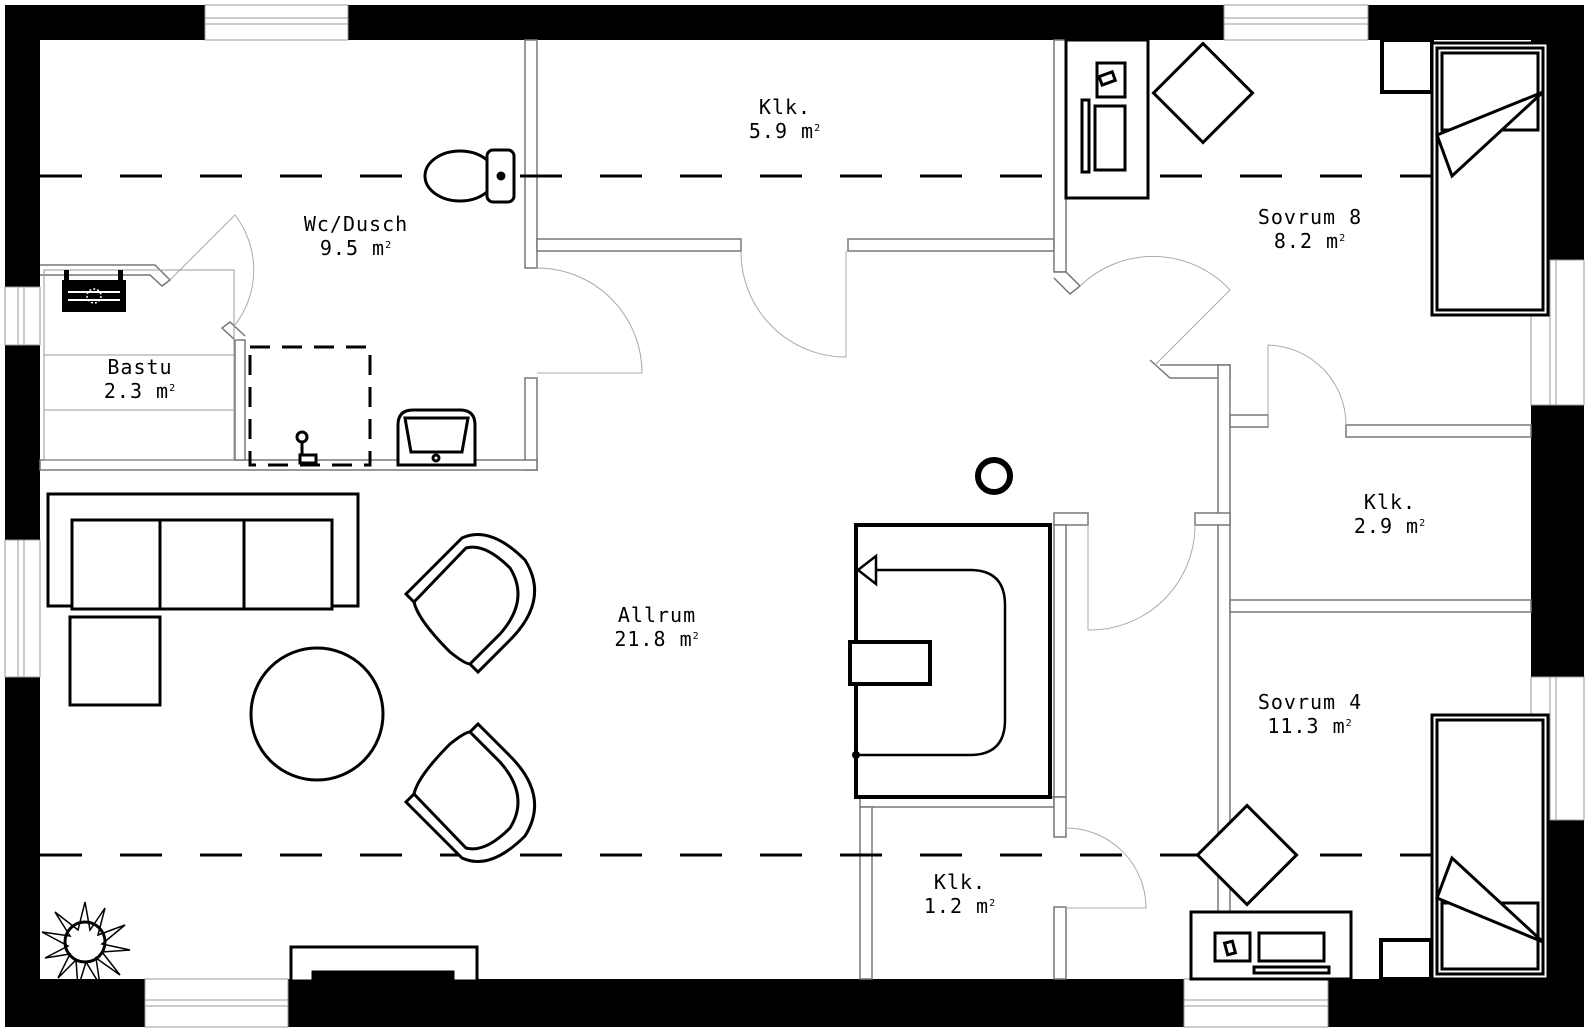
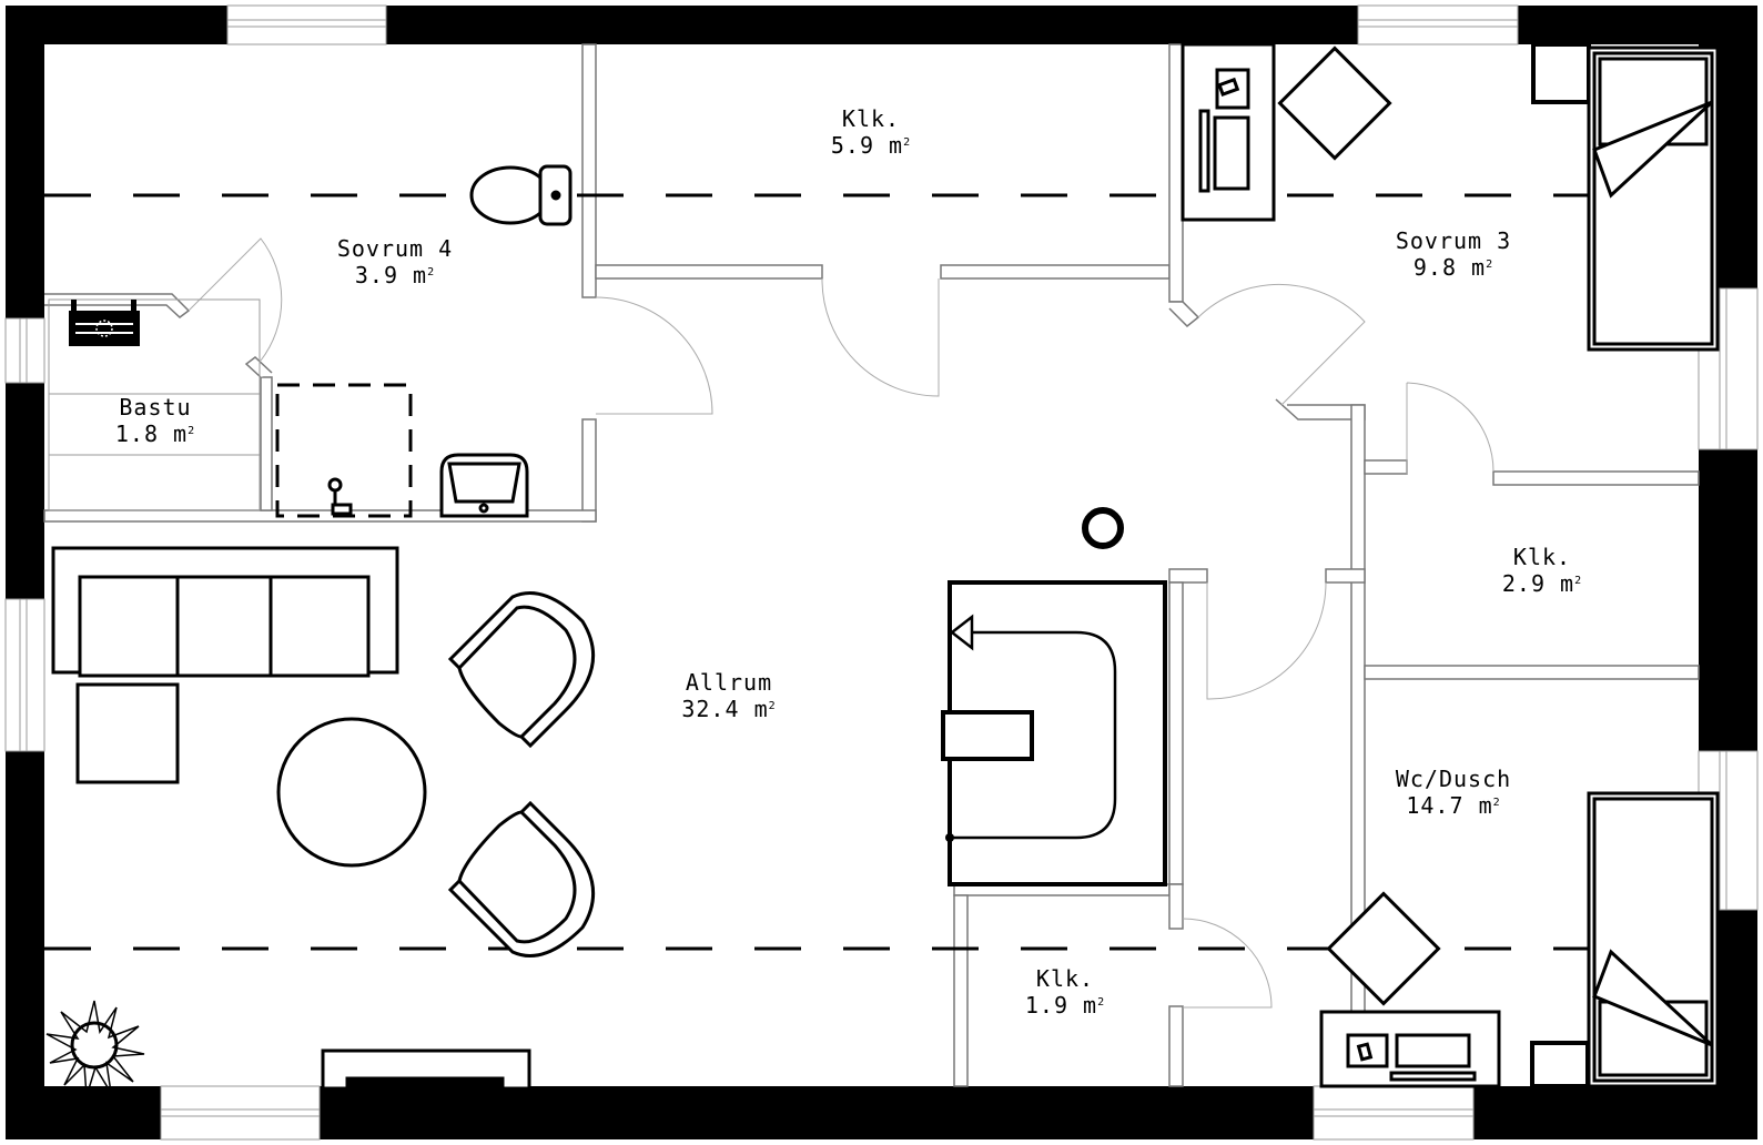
  Klk.
  5.9 m2
- Wc/Dusch
+ Sovrum 4
- 9.5 m2
+ 3.9 m2
  Bastu
- 2.3 m2
+ 1.8 m2
- Sovrum 8
+ Sovrum 3
- 8.2 m2
+ 9.8 m2
  Klk.
  2.9 m2
  Allrum
- 21.8 m2
+ 32.4 m2
- Sovrum 4
+ Wc/Dusch
- 11.3 m2
+ 14.7 m2
  Klk.
- 1.2 m2
+ 1.9 m2
